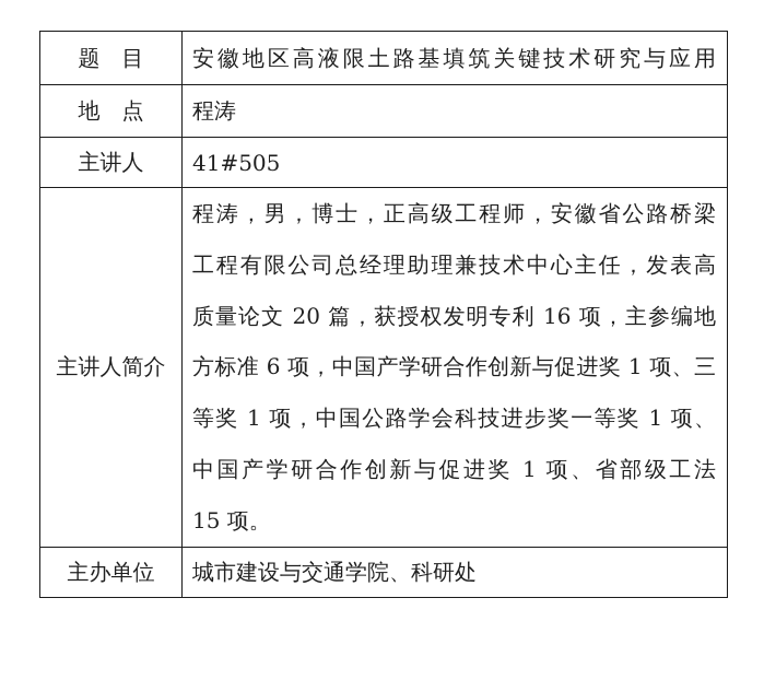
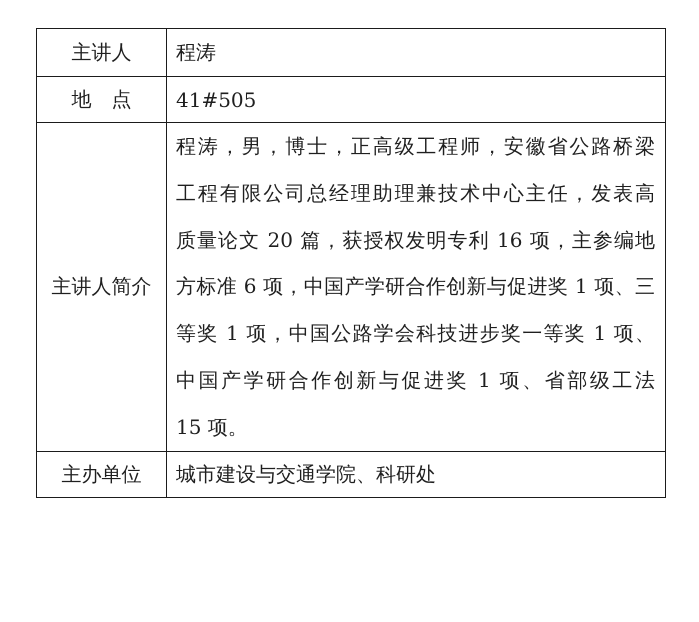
- 题 目	安徽地区高液限土路基填筑关键技术研究与应用
- 地 点	程涛
+ 主讲人	程涛
- 主讲人	41#505
+ 地 点	41#505
  主讲人简介	程涛，男，博士，正高级工程师，安徽省公路桥梁 工程有限公司总经理助理兼技术中心主任，发表高 质量论文 20 篇，获授权发明专利 16 项，主参编地 方标准 6 项，中国产学研合作创新与促进奖 1 项、三 等奖 1 项，中国公路学会科技进步奖一等奖 1 项、 中国产学研合作创新与促进奖 1 项、省部级工法 15 项。
  主办单位	城市建设与交通学院、科研处
